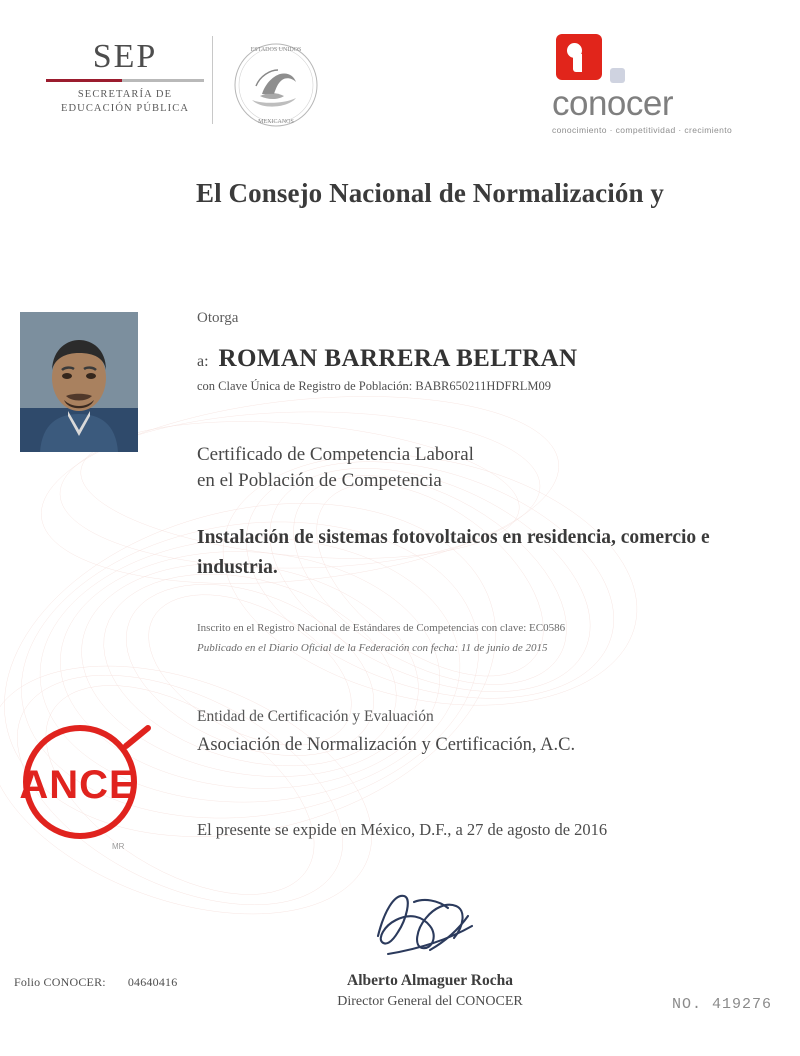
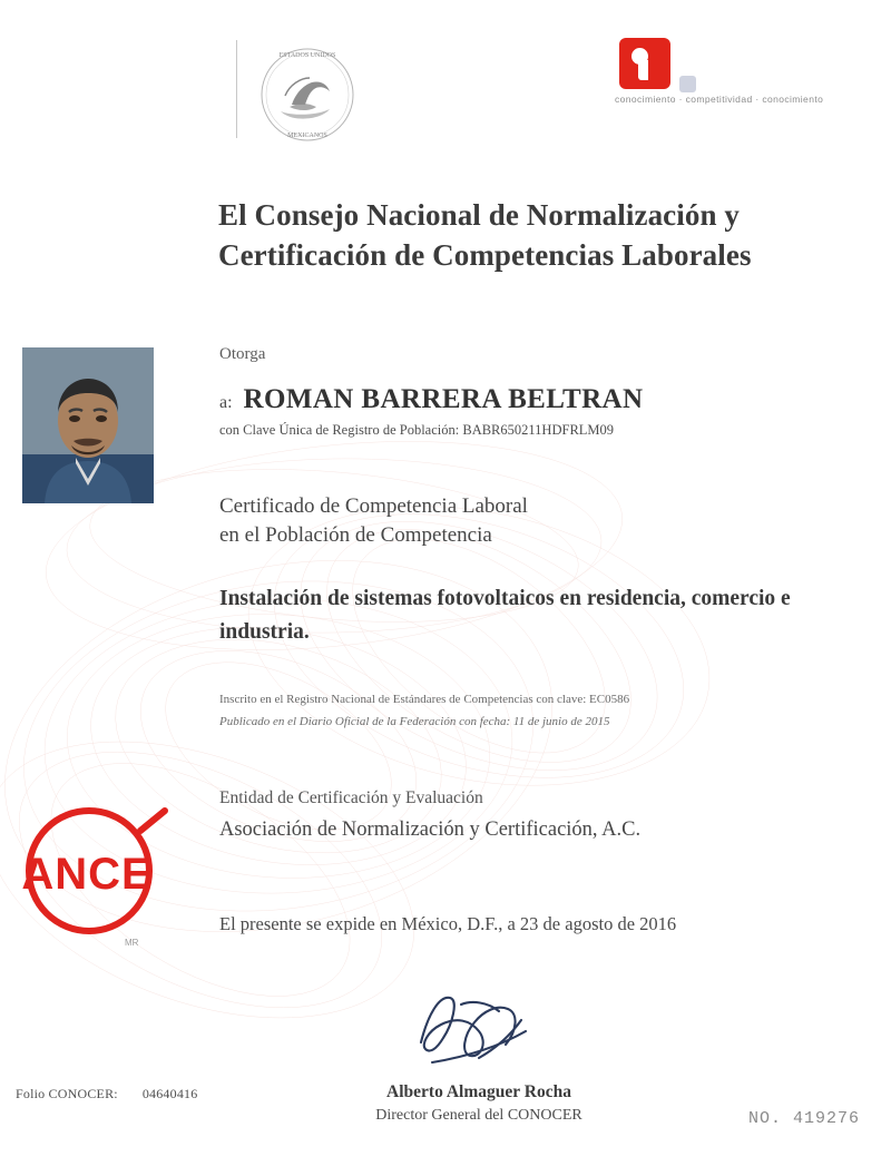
- SEP
- SECRETARÍA DE
- EDUCACIÓN PÚBLICA
- conocer
- conocimiento · competitividad · crecimiento
+ conocimiento · competitividad · conocimiento
  El Consejo Nacional de Normalización y
+ Certificación de Competencias Laborales
  Otorga
  a: ROMAN BARRERA BELTRAN
  con Clave Única de Registro de Población: BABR650211HDFRLM09
  Certificado de Competencia Laboral
  en el Población de Competencia
  Instalación de sistemas fotovoltaicos en residencia, comercio e industria.
  Inscrito en el Registro Nacional de Estándares de Competencias con clave: EC0586
  Publicado en el Diario Oficial de la Federación con fecha: 11 de junio de 2015
  Entidad de Certificación y Evaluación
  Asociación de Normalización y Certificación, A.C.
- El presente se expide en México, D.F., a 27 de agosto de 2016
+ El presente se expide en México, D.F., a 23 de agosto de 2016
  ANCE
  MR
  Alberto Almaguer Rocha
  Director General del CONOCER
  Folio CONOCER: 04640416
  NO. 419276
